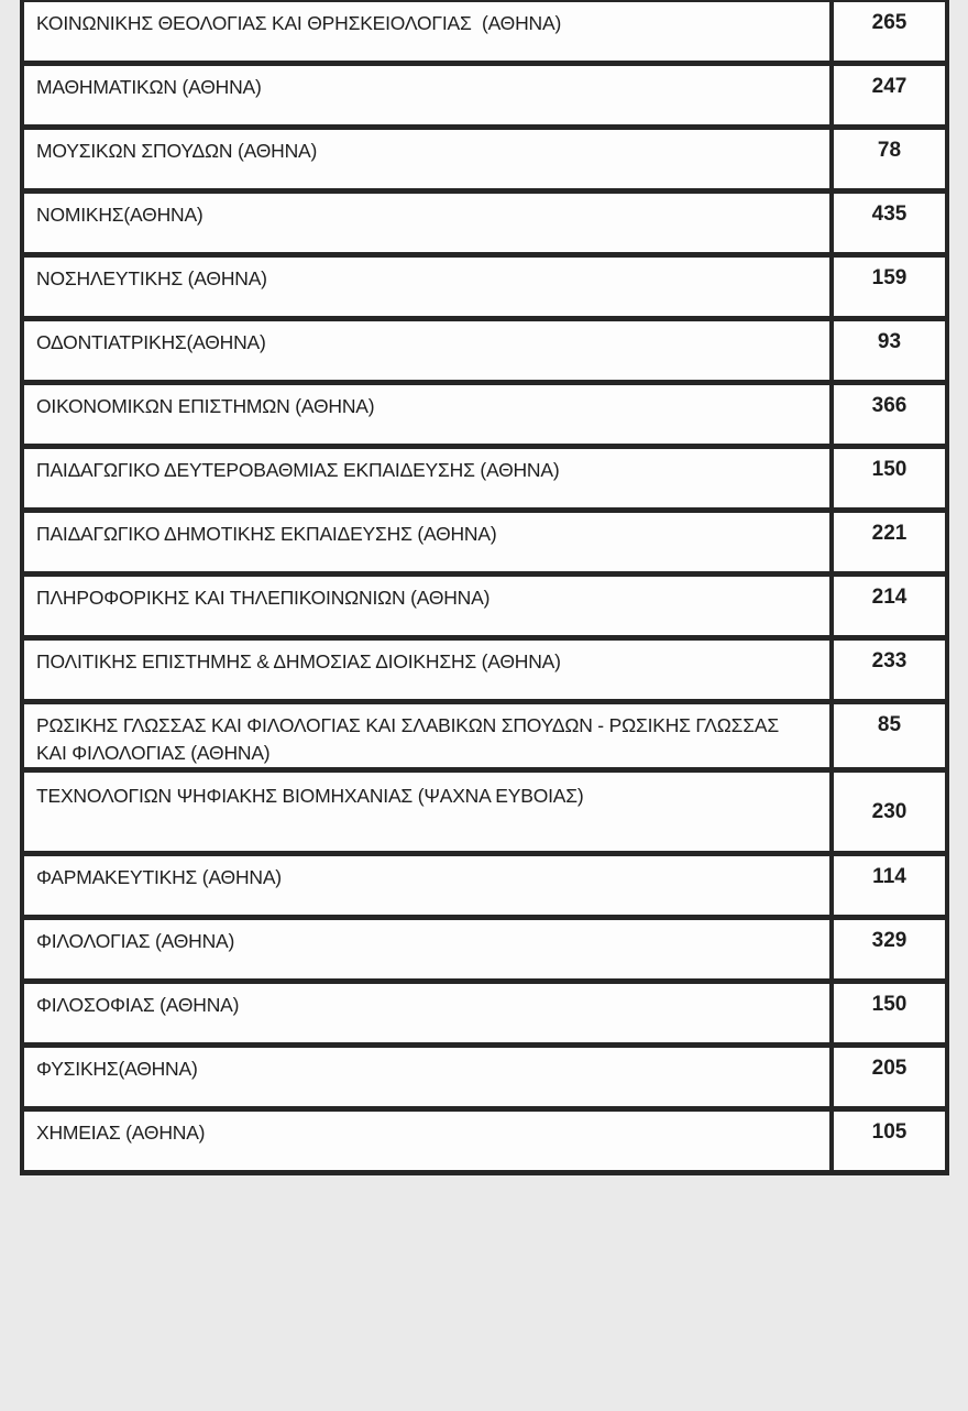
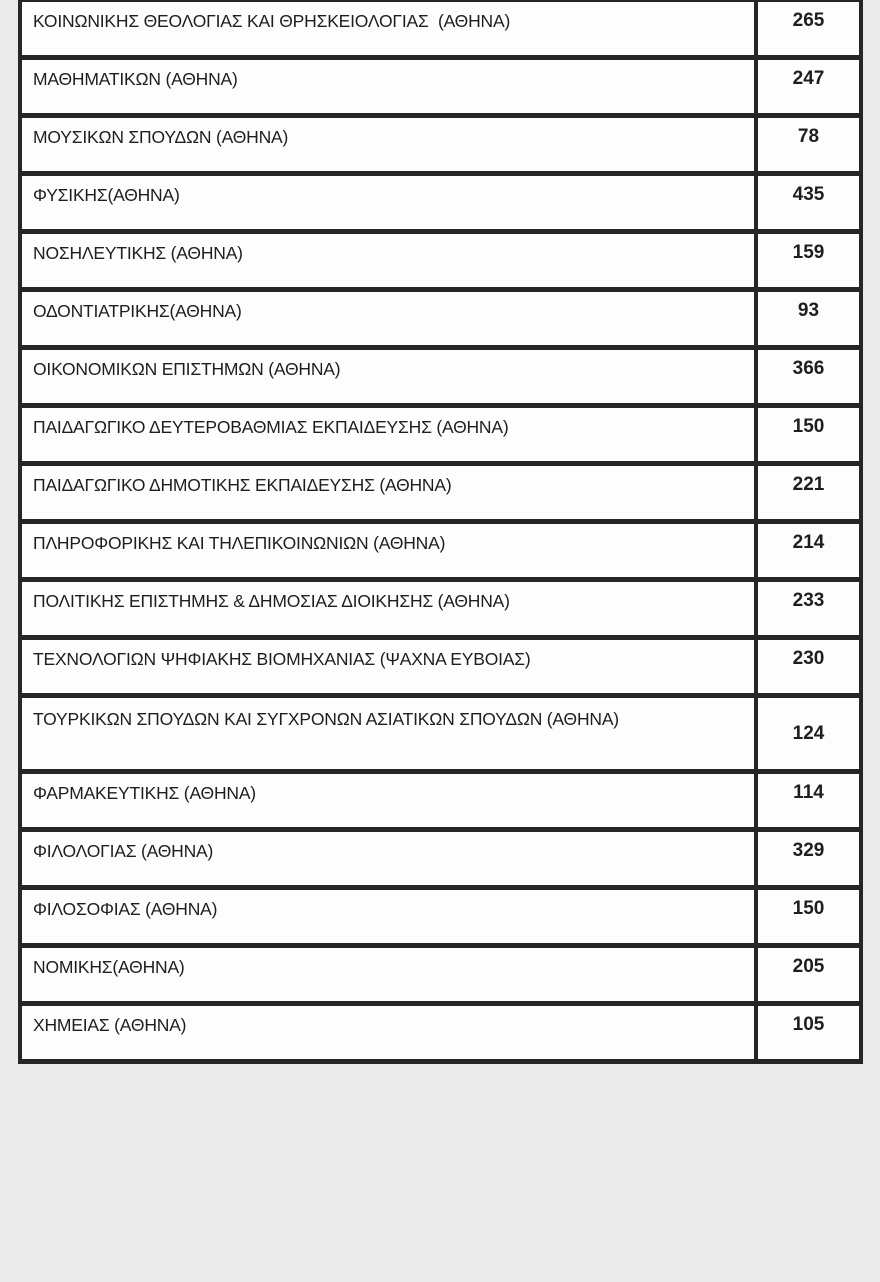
  ΚΟΙΝΩΝΙΚΗΣ ΘΕΟΛΟΓΙΑΣ ΚΑΙ ΘΡΗΣΚΕΙΟΛΟΓΙΑΣ (ΑΘΗΝΑ)	265
  ΜΑΘΗΜΑΤΙΚΩΝ (ΑΘΗΝΑ)	247
  ΜΟΥΣΙΚΩΝ ΣΠΟΥΔΩΝ (ΑΘΗΝΑ)	78
- ΝΟΜΙΚΗΣ(ΑΘΗΝΑ)	435
+ ΦΥΣΙΚΗΣ(ΑΘΗΝΑ)	435
  ΝΟΣΗΛΕΥΤΙΚΗΣ (ΑΘΗΝΑ)	159
  ΟΔΟΝΤΙΑΤΡΙΚΗΣ(ΑΘΗΝΑ)	93
  ΟΙΚΟΝΟΜΙΚΩΝ ΕΠΙΣΤΗΜΩΝ (ΑΘΗΝΑ)	366
  ΠΑΙΔΑΓΩΓΙΚΟ ΔΕΥΤΕΡΟΒΑΘΜΙΑΣ ΕΚΠΑΙΔΕΥΣΗΣ (ΑΘΗΝΑ)	150
  ΠΑΙΔΑΓΩΓΙΚΟ ΔΗΜΟΤΙΚΗΣ ΕΚΠΑΙΔΕΥΣΗΣ (ΑΘΗΝΑ)	221
  ΠΛΗΡΟΦΟΡΙΚΗΣ ΚΑΙ ΤΗΛΕΠΙΚΟΙΝΩΝΙΩΝ (ΑΘΗΝΑ)	214
  ΠΟΛΙΤΙΚΗΣ ΕΠΙΣΤΗΜΗΣ & ΔΗΜΟΣΙΑΣ ΔΙΟΙΚΗΣΗΣ (ΑΘΗΝΑ)	233
- ΡΩΣΙΚΗΣ ΓΛΩΣΣΑΣ ΚΑΙ ΦΙΛΟΛΟΓΙΑΣ ΚΑΙ ΣΛΑΒΙΚΩΝ ΣΠΟΥΔΩΝ - ΡΩΣΙΚΗΣ ΓΛΩΣΣΑΣ ΚΑΙ ΦΙΛΟΛΟΓΙΑΣ (ΑΘΗΝΑ)	85
  ΤΕΧΝΟΛΟΓΙΩΝ ΨΗΦΙΑΚΗΣ ΒΙΟΜΗΧΑΝΙΑΣ (ΨΑΧΝΑ ΕΥΒΟΙΑΣ)	230
+ ΤΟΥΡΚΙΚΩΝ ΣΠΟΥΔΩΝ ΚΑΙ ΣΥΓΧΡΟΝΩΝ ΑΣΙΑΤΙΚΩΝ ΣΠΟΥΔΩΝ (ΑΘΗΝΑ)	124
  ΦΑΡΜΑΚΕΥΤΙΚΗΣ (ΑΘΗΝΑ)	114
  ΦΙΛΟΛΟΓΙΑΣ (ΑΘΗΝΑ)	329
  ΦΙΛΟΣΟΦΙΑΣ (ΑΘΗΝΑ)	150
- ΦΥΣΙΚΗΣ(ΑΘΗΝΑ)	205
+ ΝΟΜΙΚΗΣ(ΑΘΗΝΑ)	205
  ΧΗΜΕΙΑΣ (ΑΘΗΝΑ)	105
